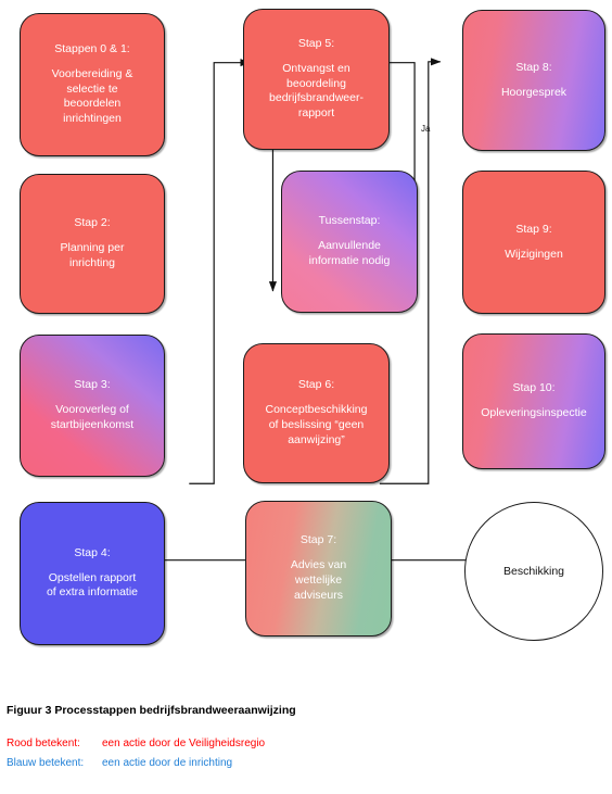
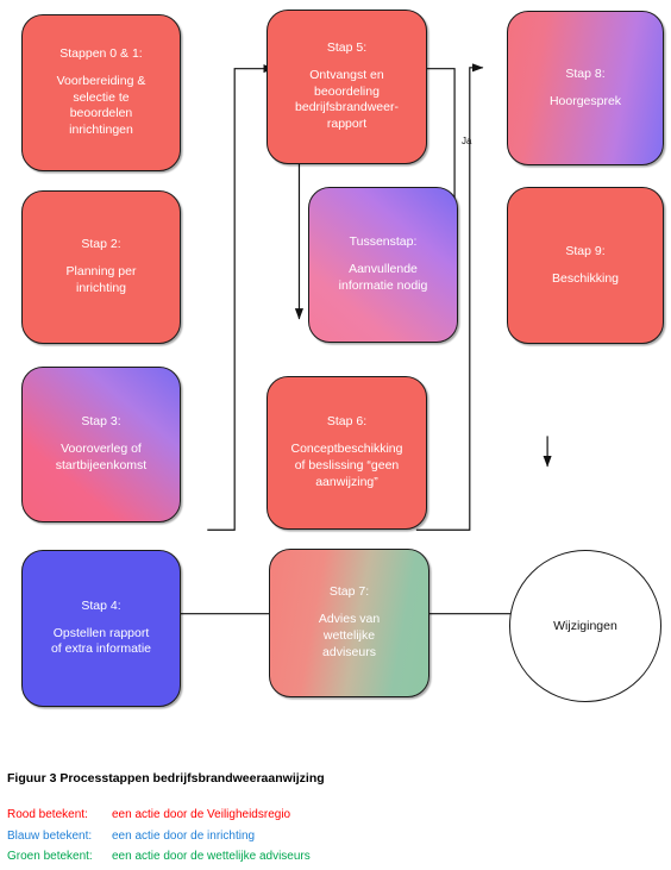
  Stappen 0 & 1:
  Voorbereiding &
  selectie te
  beoordelen
  inrichtingen
  Stap 2:
  Planning per
  inrichting
  Stap 3:
  Vooroverleg of
  startbijeenkomst
  Stap 4:
  Opstellen rapport
  of extra informatie
  Stap 5:
  Ontvangst en
  beoordeling
  bedrijfsbrandweer-
  rapport
  Tussenstap:
  Aanvullende
  informatie nodig
  Stap 6:
  Conceptbeschikking
  of beslissing “geen
  aanwijzing”
  Stap 7:
  Advies van
  wettelijke
  adviseurs
  Stap 8:
  Hoorgesprek
  Stap 9:
- Wijzigingen
+ Beschikking
- Stap 10:
- Opleveringsinspectie
- Beschikking
+ Wijzigingen
  Ja
  Figuur 3 Processtappen bedrijfsbrandweeraanwijzing
  Rood betekent:
  een actie door de Veiligheidsregio
  Blauw betekent:
  een actie door de inrichting
+ Groen betekent:
+ een actie door de wettelijke adviseurs
